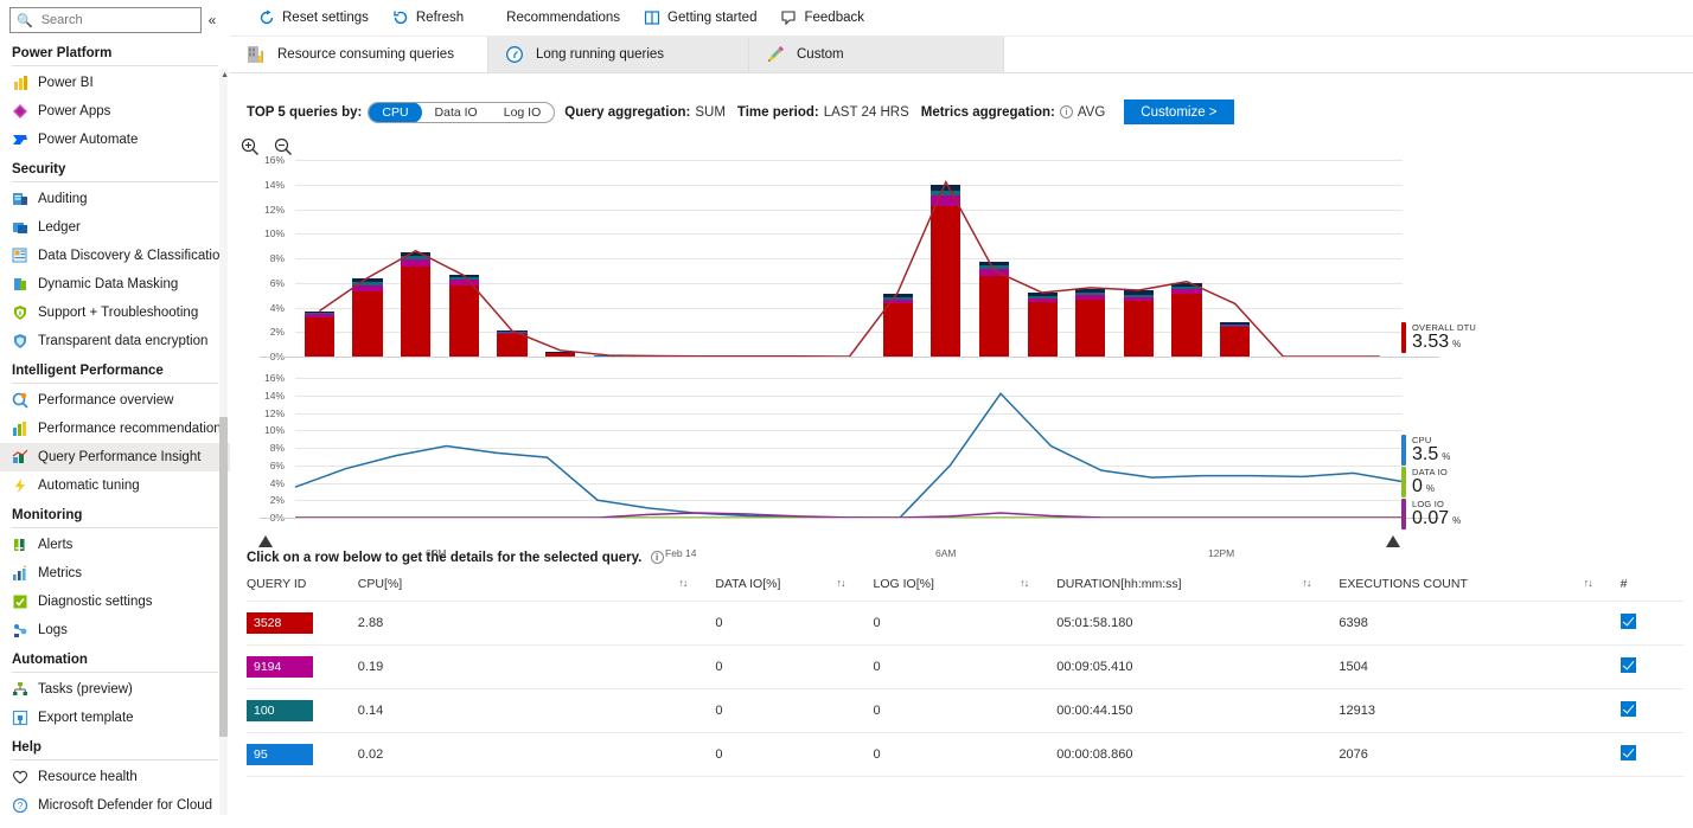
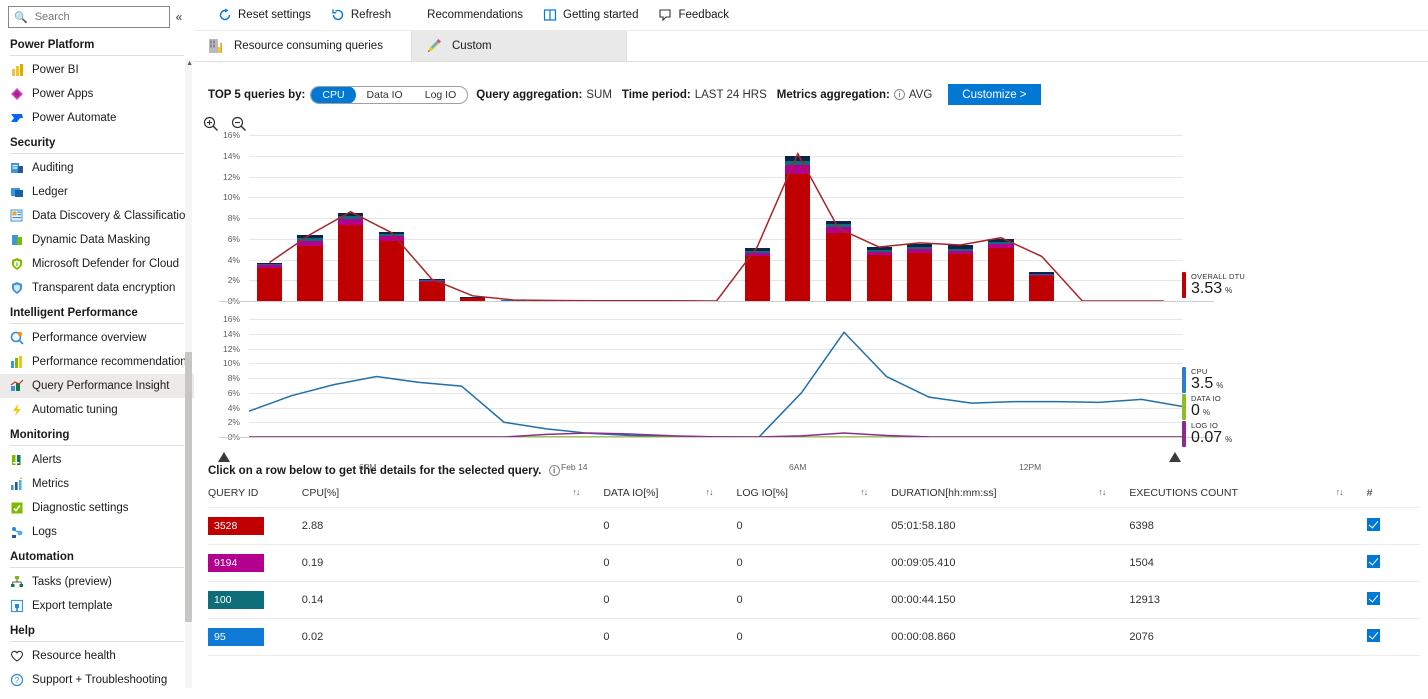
  🔍
  Search
  «
  Power Platform
  Power BI
  Power Apps
  Power Automate
  Security
  Auditing
  Ledger
  Data Discovery & Classificatio
  Dynamic Data Masking
- Support + Troubleshooting
+ Microsoft Defender for Cloud
  Transparent data encryption
  Intelligent Performance
  Performance overview
  Performance recommendation
  Query Performance Insight
  Automatic tuning
  Monitoring
  Alerts
  Metrics
  Diagnostic settings
  Logs
  Automation
  Tasks (preview)
  Export template
  Help
  Resource health
  ?
- Microsoft Defender for Cloud
+ Support + Troubleshooting
  Reset settings
  Refresh
  Recommendations
  Getting started
  Feedback
  Resource consuming queries
- Long running queries
  Custom
  TOP 5 queries by:
  CPU
  Data IO
  Log IO
  Query aggregation:
  SUM
  Time period:
  LAST 24 HRS
  Metrics aggregation:
  i
  AVG
  Customize >
  2%
  4%
  6%
  8%
  10%
  12%
  14%
  16%
  2%
  4%
  6%
  8%
  10%
  12%
  14%
  16%
  6PM
  Feb 14
  6AM
  12PM
  OVERALL DTU
  3.53 %
  CPU
  3.5 %
  DATA IO
  0 %
  LOG IO
  0.07 %
  Click on a row below to get the details for the selected query. i
  QUERY ID	CPU[%] ↑↓	DATA IO[%] ↑↓	LOG IO[%] ↑↓	DURATION[hh:mm:ss] ↑↓	EXECUTIONS COUNT ↑↓	#
  3528	2.88	0	0	05:01:58.180	6398
  9194	0.19	0	0	00:09:05.410	1504
  100	0.14	0	0	00:00:44.150	12913
  95	0.02	0	0	00:00:08.860	2076
